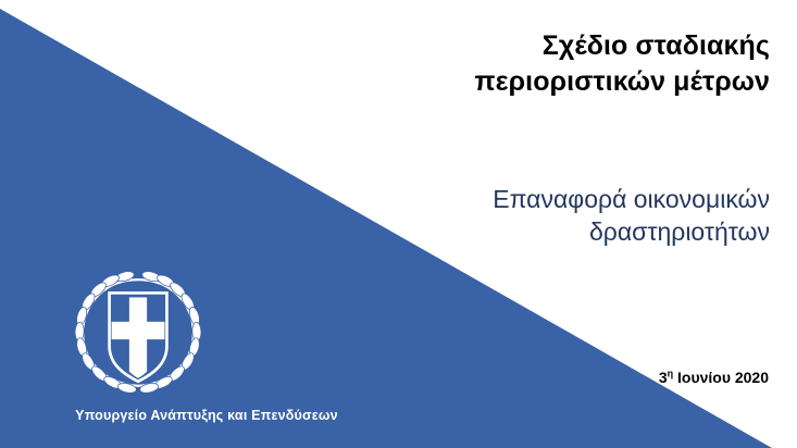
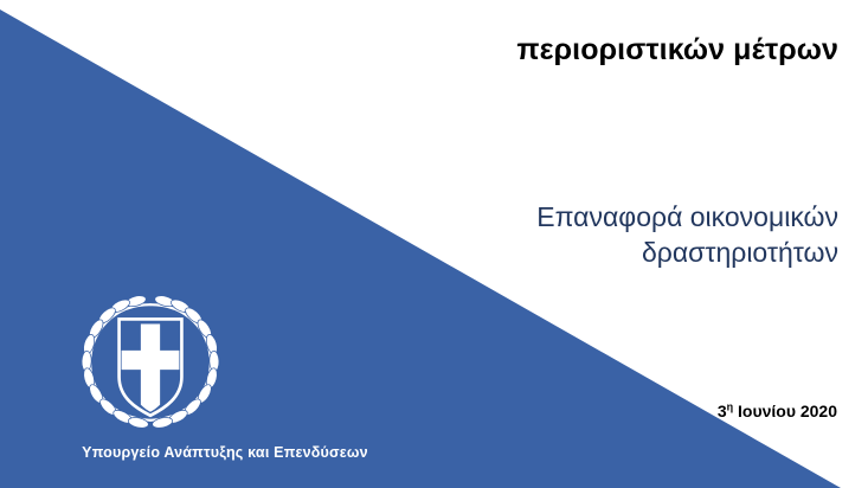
- Σχέδιο σταδιακής
  περιοριστικών μέτρων
  Επαναφορά οικονομικών
  δραστηριοτήτων
  3η Ιουνίου 2020
  Υπουργείο Ανάπτυξης και Επενδύσεων
